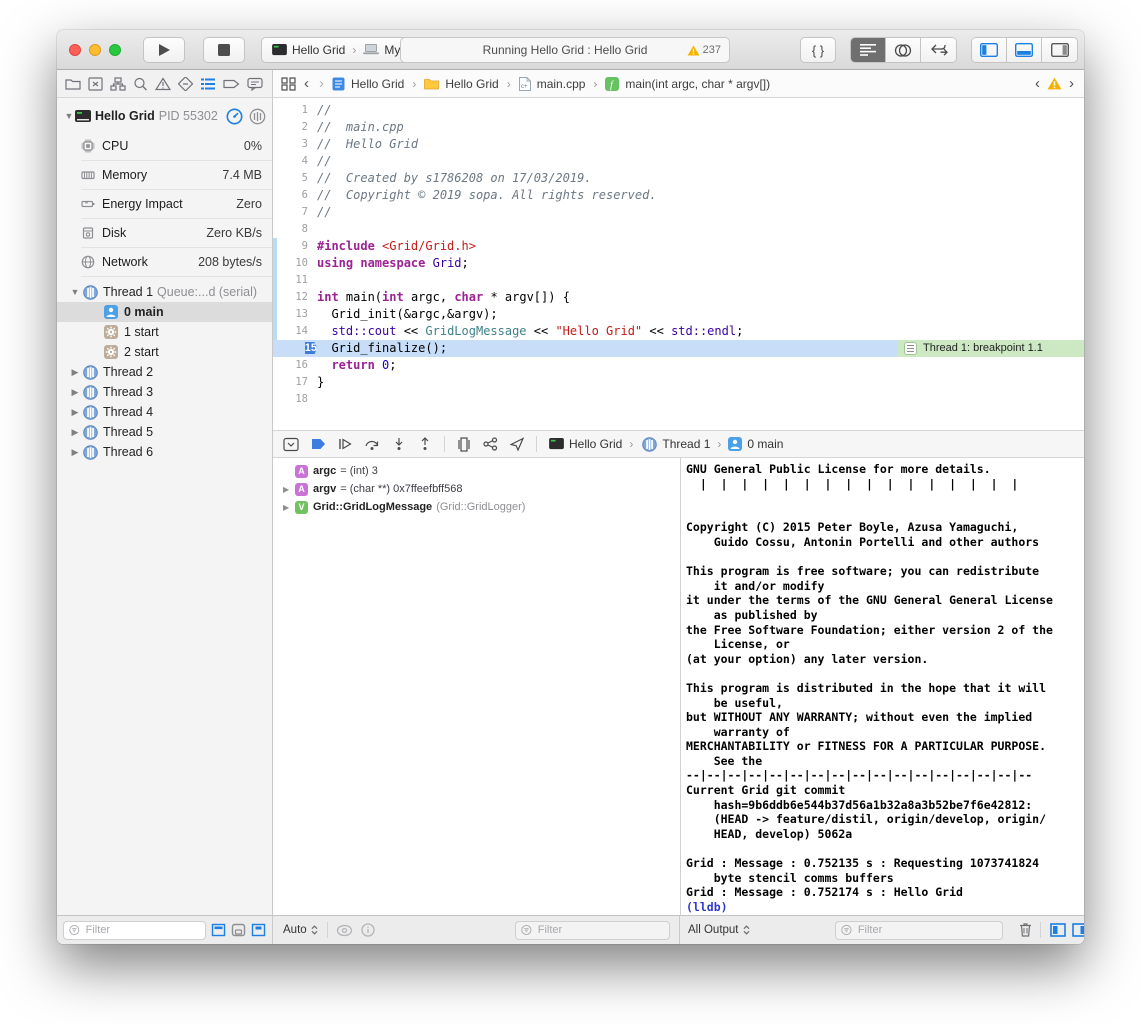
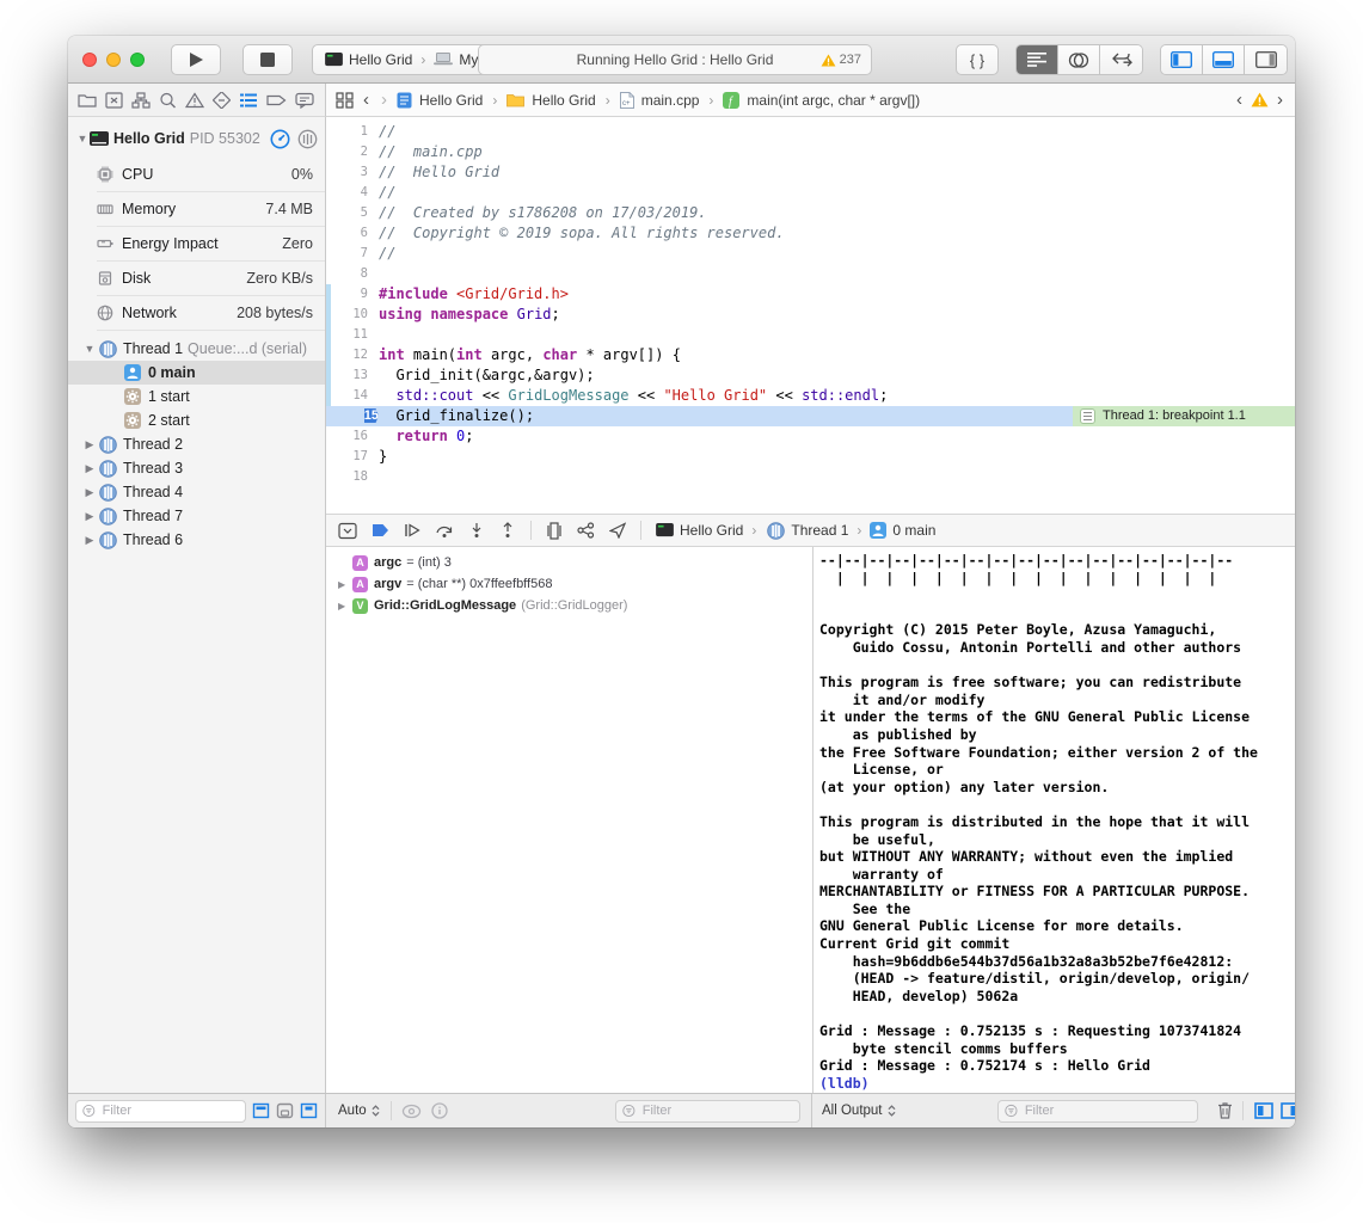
  Hello Grid
  ›
  Running Hello Grid : Hello Grid
  237
  { }
  ▼
  Hello Grid
  PID 55302
  CPU
  0%
  Memory
  7.4 MB
  Energy Impact
  Zero
  Disk
  Zero KB/s
  Network
  208 bytes/s
  ▼
  Thread 1
  Queue:...d (serial)
  0 main
  1 start
  2 start
  ▶
  Thread 2
  ▶
  Thread 3
  ▶
  Thread 4
  ▶
- Thread 5
+ Thread 7
  ▶
  Thread 6
  ‹
  ›
  Hello Grid
  ›
  Hello Grid
  ›
  main.cpp
  ›
  f
  main(int argc, char * argv[])
  ‹
  ›
  1
  //
  2
  // main.cpp
  3
  // Hello Grid
  4
  //
  5
  // Created by s1786208 on 17/03/2019.
  6
  // Copyright © 2019 sopa. All rights reserved.
  7
  //
  8
  9
  #include <Grid/Grid.h>
  10
  using namespace Grid;
  11
  12
  int main(int argc, char * argv[]) {
  13
  Grid_init(&argc,&argv);
  14
  std::cout << GridLogMessage << "Hello Grid" << std::endl;
  15
  Grid_finalize();
  Thread 1: breakpoint 1.1
  16
  return 0;
  17
  }
  18
  Hello Grid
  ›
  Thread 1
  ›
  0 main
  A
  argc
  = (int) 3
  ▶
  A
  argv
  = (char **) 0x7ffeefbff568
  ▶
  V
  Grid::GridLogMessage
  (Grid::GridLogger)
- GNU General Public License for more details.
+ --|--|--|--|--|--|--|--|--|--|--|--|--|--|--|--|--
  | | | | | | | | | | | | | | | |
  Copyright (C) 2015 Peter Boyle, Azusa Yamaguchi,
  Guido Cossu, Antonin Portelli and other authors
  This program is free software; you can redistribute
  it and/or modify
- it under the terms of the GNU General General License
+ it under the terms of the GNU General Public License
  as published by
  the Free Software Foundation; either version 2 of the
  License, or
  (at your option) any later version.
  This program is distributed in the hope that it will
  be useful,
  but WITHOUT ANY WARRANTY; without even the implied
  warranty of
  MERCHANTABILITY or FITNESS FOR A PARTICULAR PURPOSE.
  See the
- --|--|--|--|--|--|--|--|--|--|--|--|--|--|--|--|--
+ GNU General Public License for more details.
  Current Grid git commit
  hash=9b6ddb6e544b37d56a1b32a8a3b52be7f6e42812:
  (HEAD -> feature/distil, origin/develop, origin/
  HEAD, develop) 5062a
  Grid : Message : 0.752135 s : Requesting 1073741824
  byte stencil comms buffers
  Grid : Message : 0.752174 s : Hello Grid
  (lldb)
  Filter
  Auto
  Filter
  All Output
  Filter
